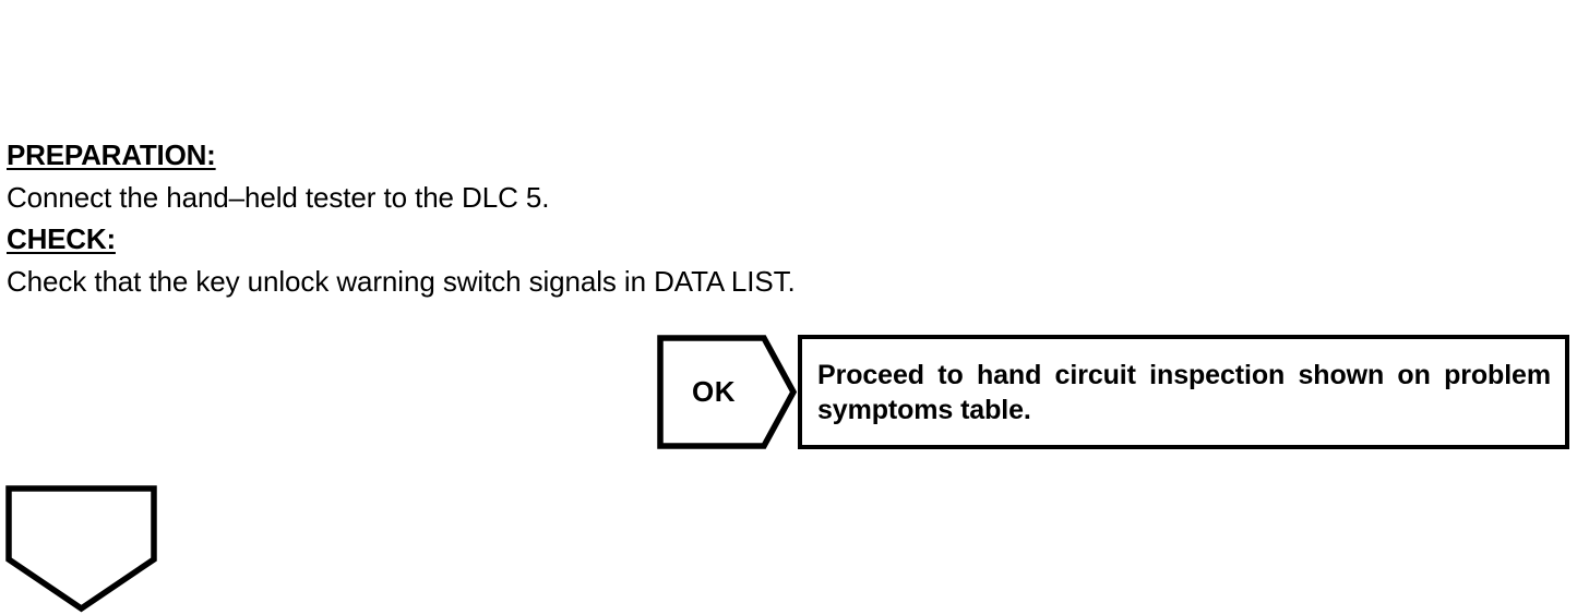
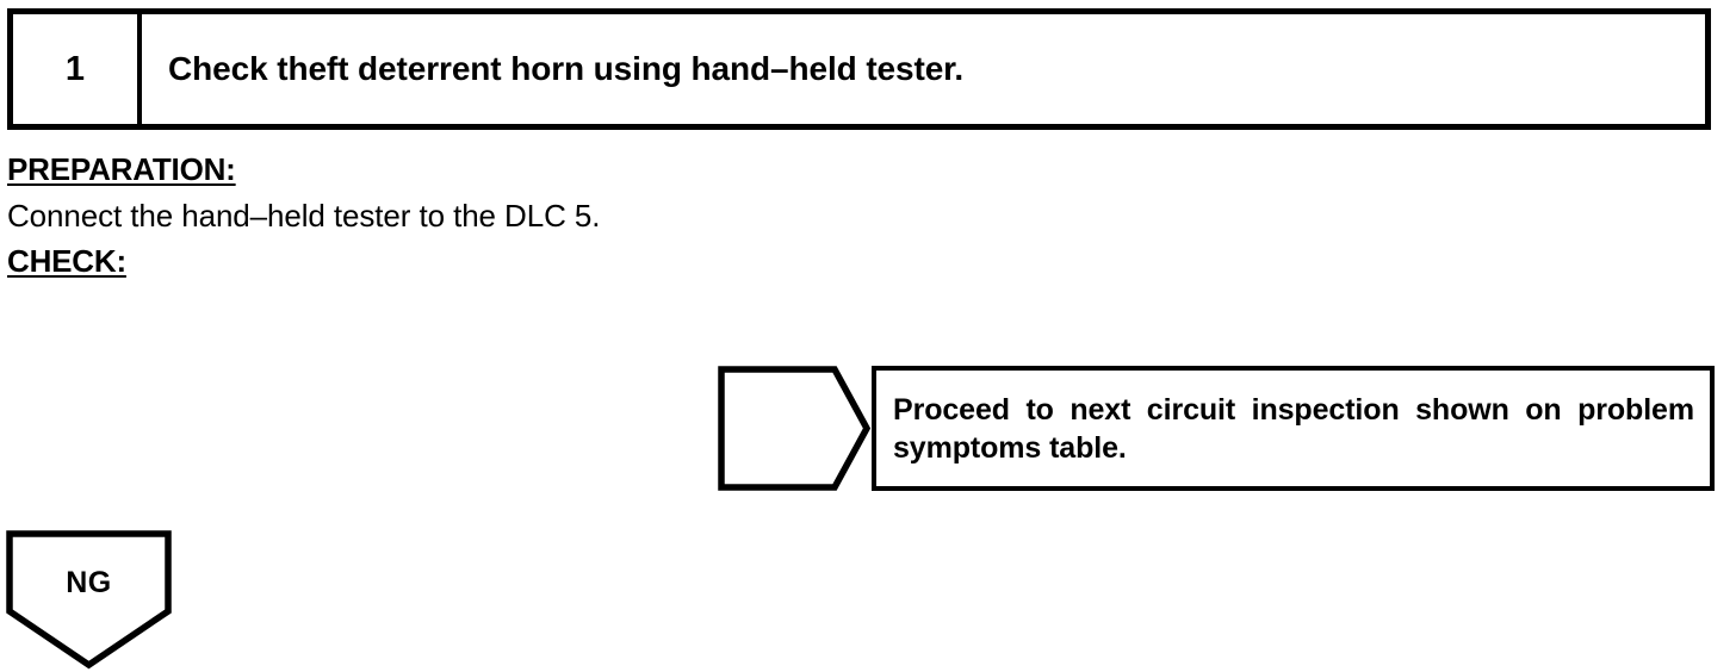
+ 1
+ Check theft deterrent horn using hand–held tester.
  PREPARATION:
  Connect the hand–held tester to the DLC 5.
  CHECK:
- Check that the key unlock warning switch signals in DATA LIST.
- OK
- Proceed to hand circuit inspection shown on problem symptoms table.
+ Proceed to next circuit inspection shown on problem symptoms table.
+ NG
